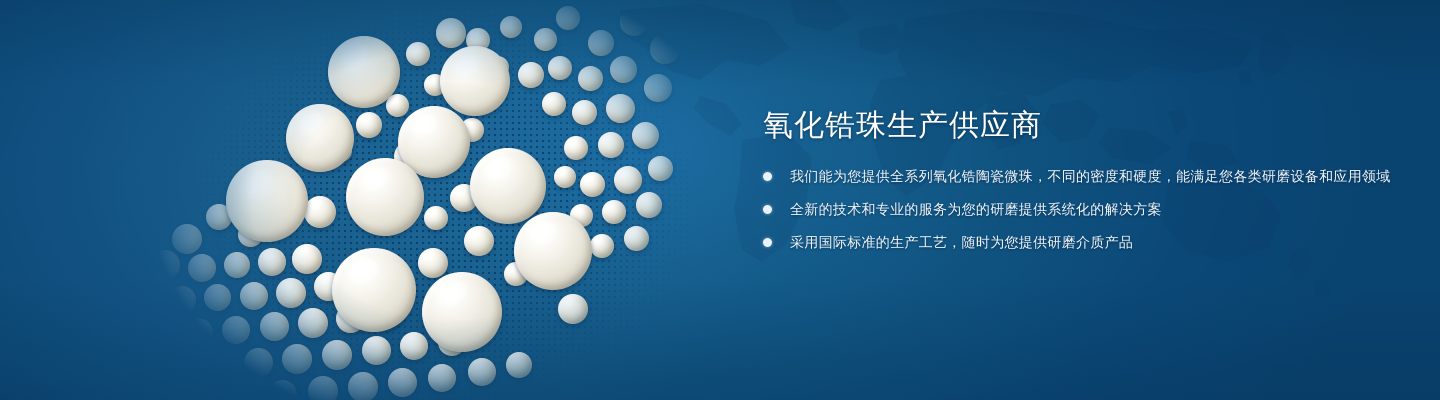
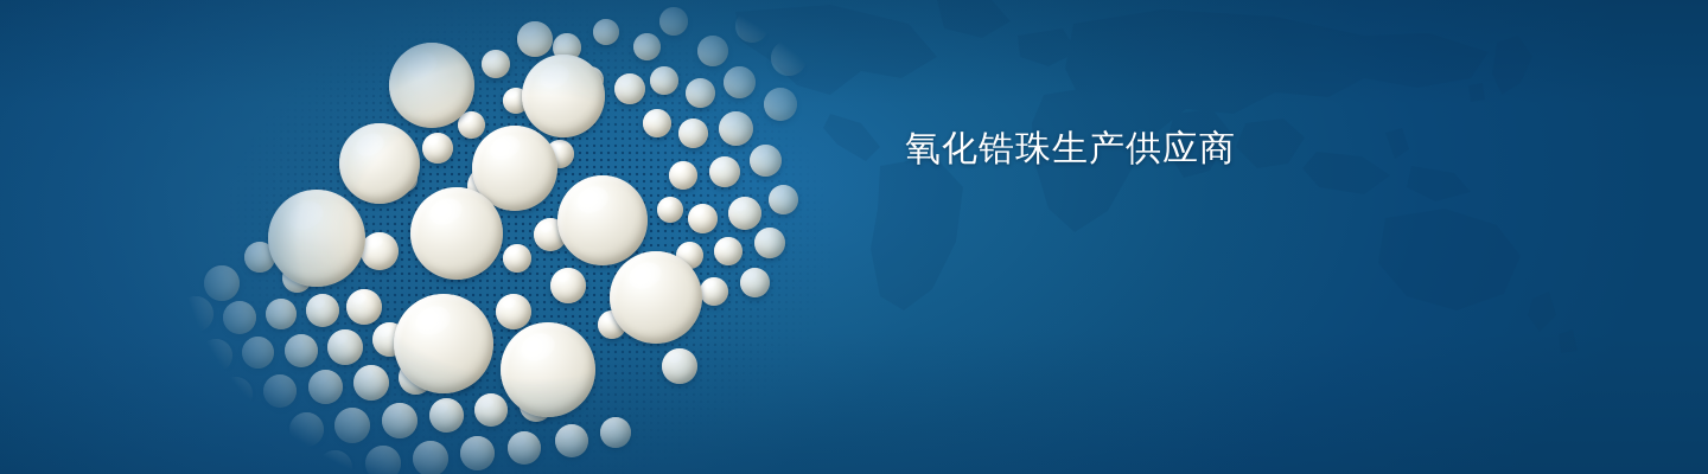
  氧化锆珠生产供应商
- 我们能为您提供全系列氧化锆陶瓷微珠，不同的密度和硬度，能满足您各类研磨设备和应用领域
- 全新的技术和专业的服务为您的研磨提供系统化的解决方案
- 采用国际标准的生产工艺，随时为您提供研磨介质产品
